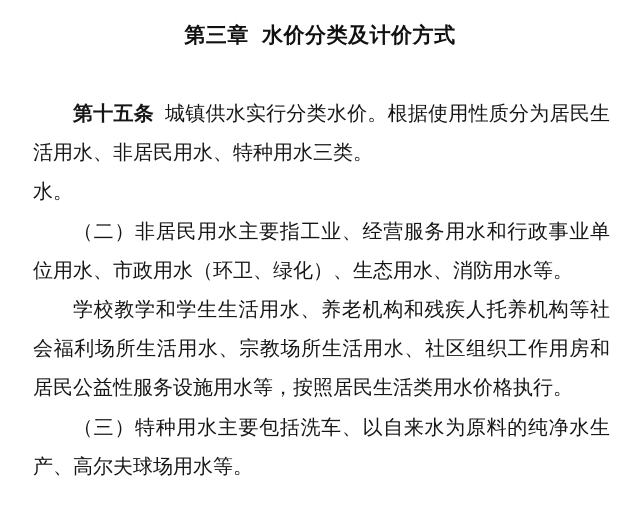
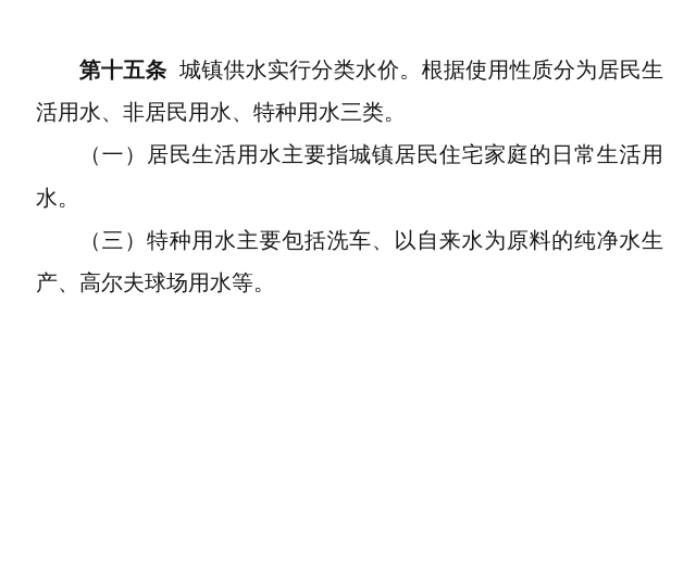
- 第三章 水价分类及计价方式
  第十五条 城镇供水实行分类水价。根据使用性质分为居民生
  活用水、非居民用水、特种用水三类。
+ （一）居民生活用水主要指城镇居民住宅家庭的日常生活用
  水。
- （二）非居民用水主要指工业、经营服务用水和行政事业单
- 位用水、市政用水（环卫、绿化）、生态用水、消防用水等。
- 学校教学和学生生活用水、养老机构和残疾人托养机构等社
- 会福利场所生活用水、宗教场所生活用水、社区组织工作用房和
- 居民公益性服务设施用水等，按照居民生活类用水价格执行。
  （三）特种用水主要包括洗车、以自来水为原料的纯净水生
  产、高尔夫球场用水等。
